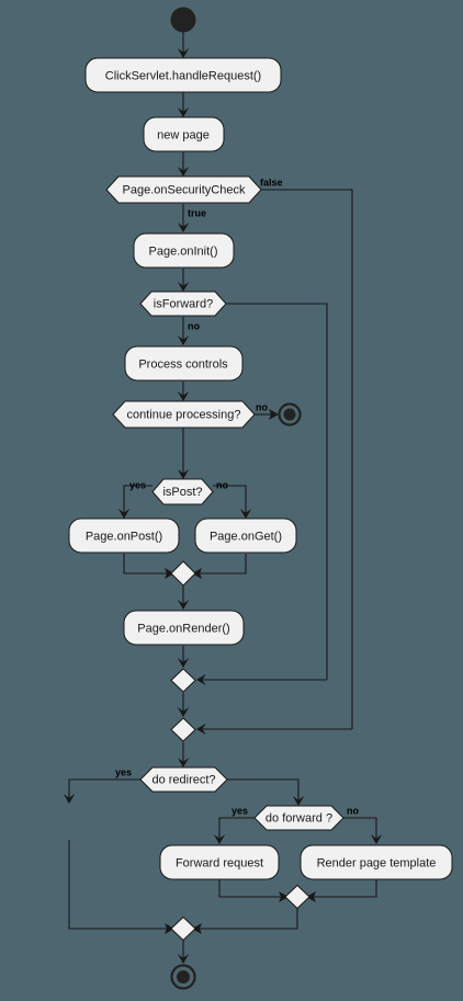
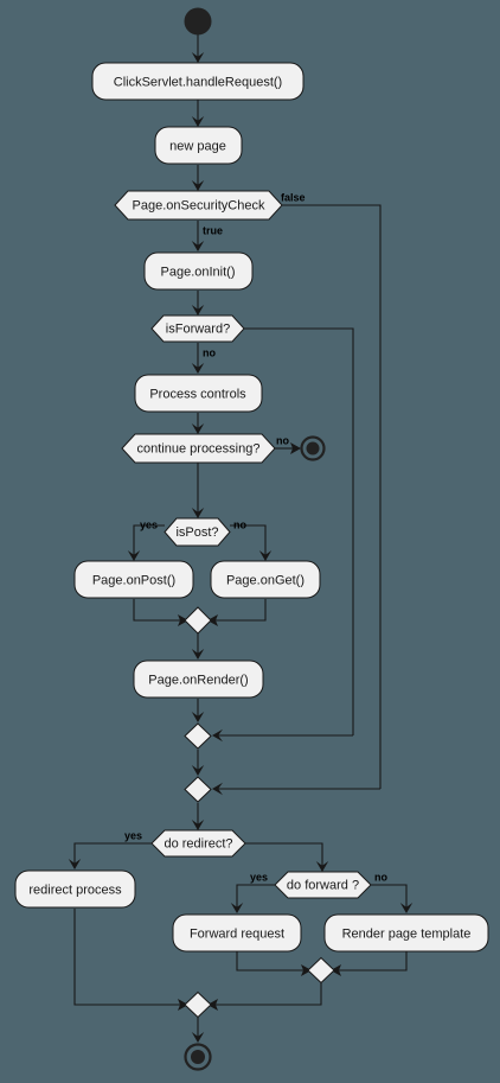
  ClickServlet.handleRequest()
  new page
  Page.onSecurityCheck
  Page.onInit()
  isForward?
  Process controls
  continue processing?
  isPost?
  Page.onPost()
  Page.onGet()
  Page.onRender()
  do redirect?
+ redirect process
  do forward ?
  Forward request
  Render page template
  false
  true
  no
  no
  yes
  no
  yes
  yes
  no
